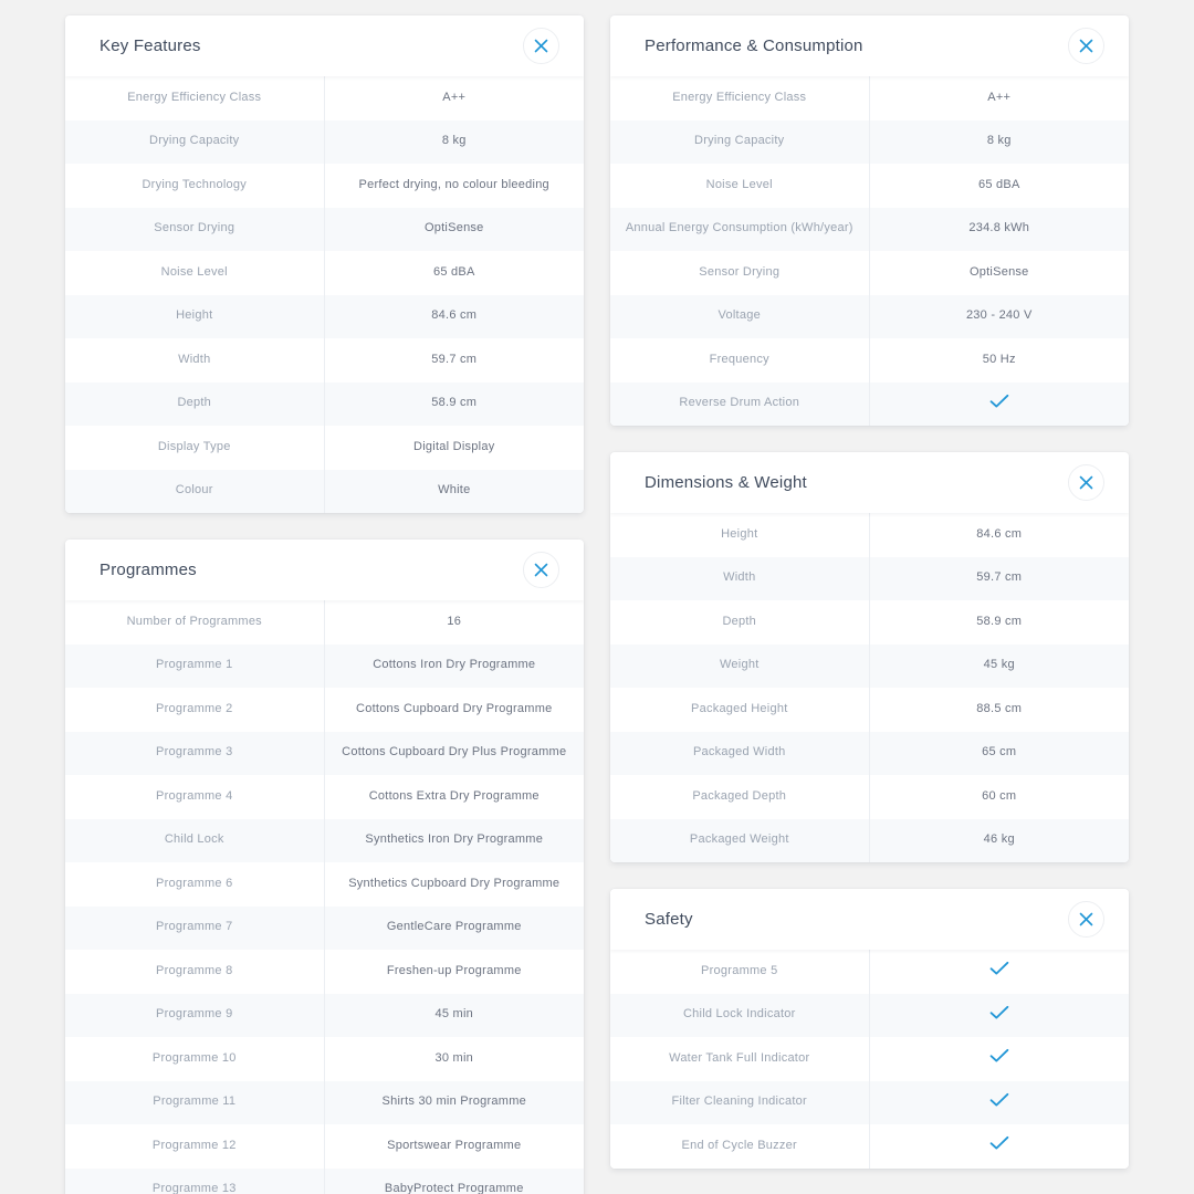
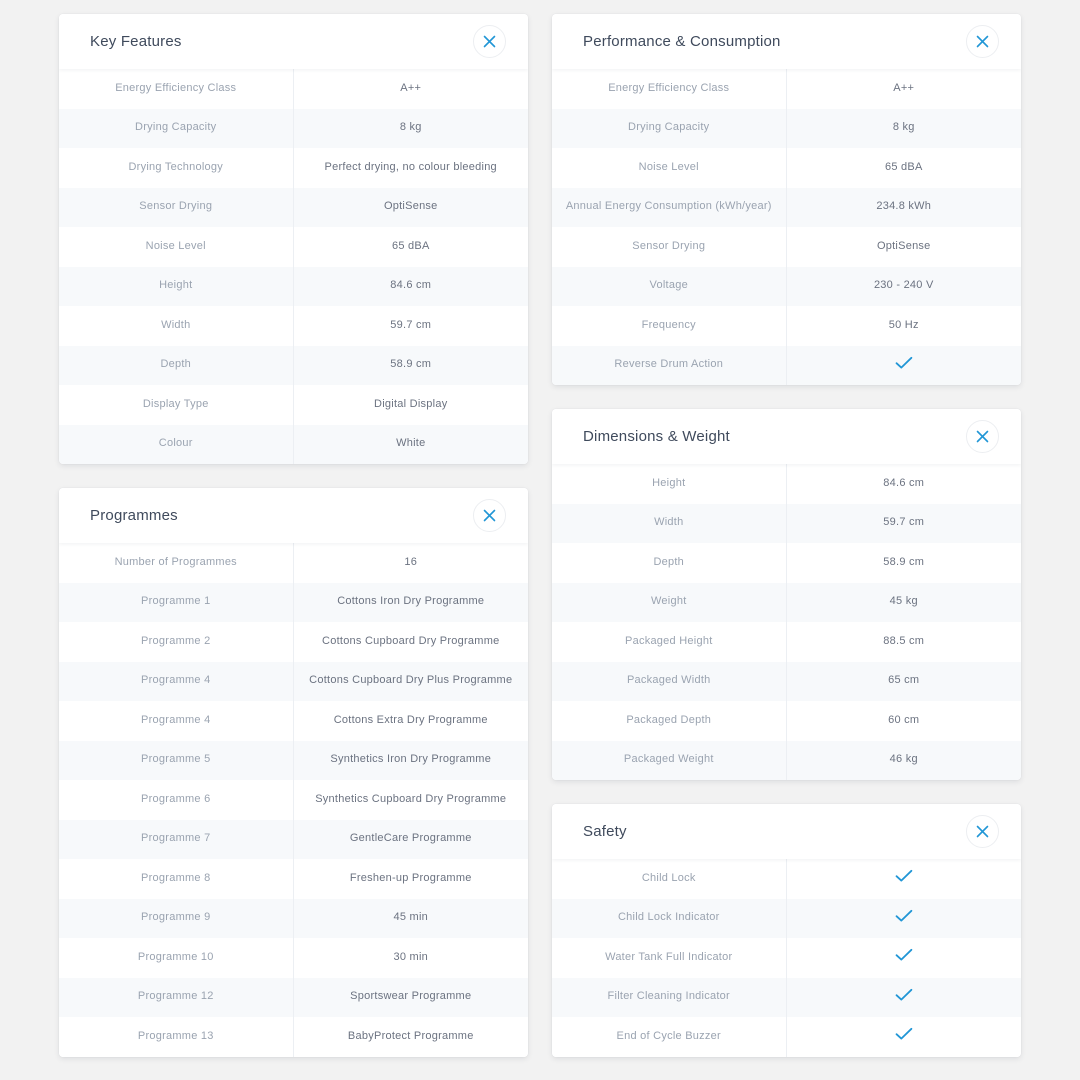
  Key Features
  Energy Efficiency Class	A++
  Drying Capacity	8 kg
  Drying Technology	Perfect drying, no colour bleeding
  Sensor Drying	OptiSense
  Noise Level	65 dBA
  Height	84.6 cm
  Width	59.7 cm
  Depth	58.9 cm
  Display Type	Digital Display
  Colour	White
  Programmes
  Number of Programmes	16
  Programme 1	Cottons Iron Dry Programme
  Programme 2	Cottons Cupboard Dry Programme
- Programme 3	Cottons Cupboard Dry Plus Programme
+ Programme 4	Cottons Cupboard Dry Plus Programme
  Programme 4	Cottons Extra Dry Programme
- Child Lock	Synthetics Iron Dry Programme
+ Programme 5	Synthetics Iron Dry Programme
  Programme 6	Synthetics Cupboard Dry Programme
  Programme 7	GentleCare Programme
  Programme 8	Freshen-up Programme
  Programme 9	45 min
  Programme 10	30 min
- Programme 11	Shirts 30 min Programme
  Programme 12	Sportswear Programme
  Programme 13	BabyProtect Programme
  Performance & Consumption
  Energy Efficiency Class	A++
  Drying Capacity	8 kg
  Noise Level	65 dBA
  Annual Energy Consumption (kWh/year)	234.8 kWh
  Sensor Drying	OptiSense
  Voltage	230 - 240 V
  Frequency	50 Hz
  Reverse Drum Action
  Dimensions & Weight
  Height	84.6 cm
  Width	59.7 cm
  Depth	58.9 cm
  Weight	45 kg
  Packaged Height	88.5 cm
  Packaged Width	65 cm
  Packaged Depth	60 cm
  Packaged Weight	46 kg
  Safety
- Programme 5
+ Child Lock
  Child Lock Indicator
  Water Tank Full Indicator
  Filter Cleaning Indicator
  End of Cycle Buzzer
